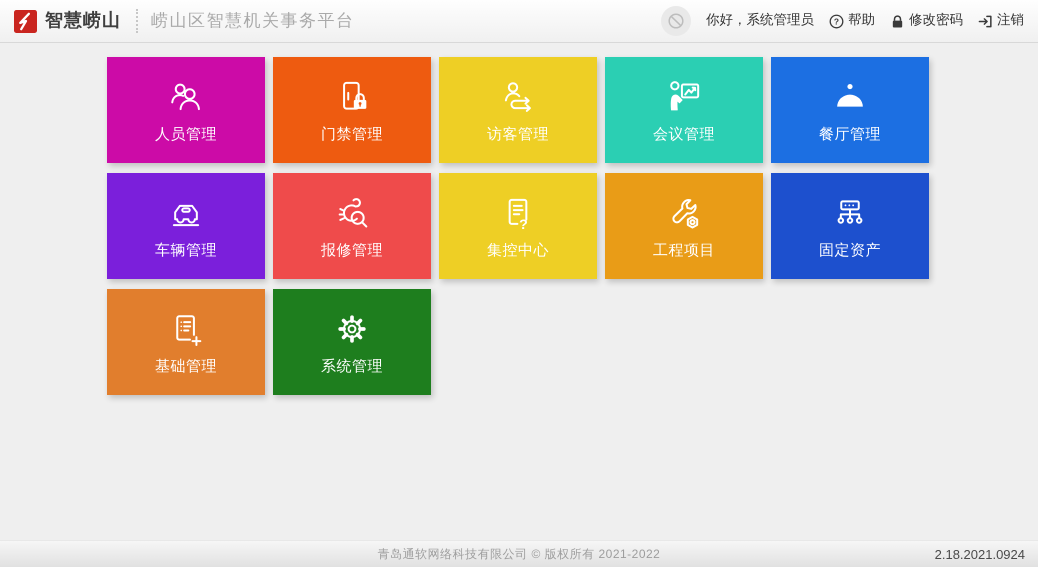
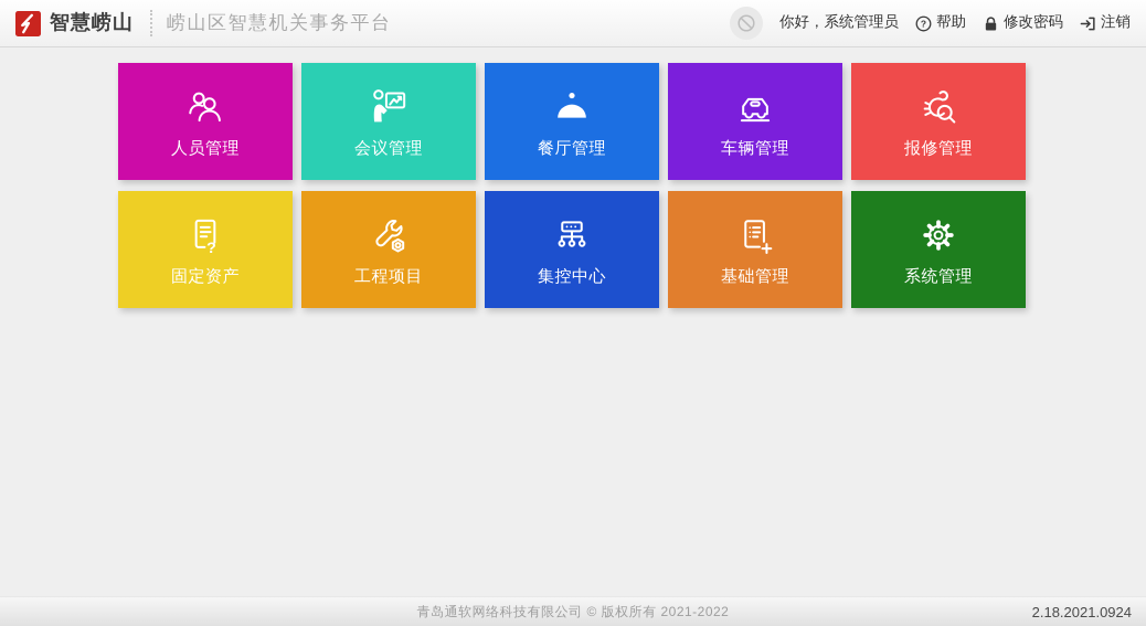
  智慧崂山
  崂山区智慧机关事务平台
  你好，系统管理员
  ?
  帮助
  修改密码
  注销
  人员管理
- 门禁管理
- 访客管理
  会议管理
  餐厅管理
  车辆管理
  报修管理
  ?
- 集控中心
+ 固定资产
  工程项目
- 固定资产
+ 集控中心
  基础管理
  系统管理
  青岛通软网络科技有限公司 © 版权所有 2021-2022
  2.18.2021.0924
